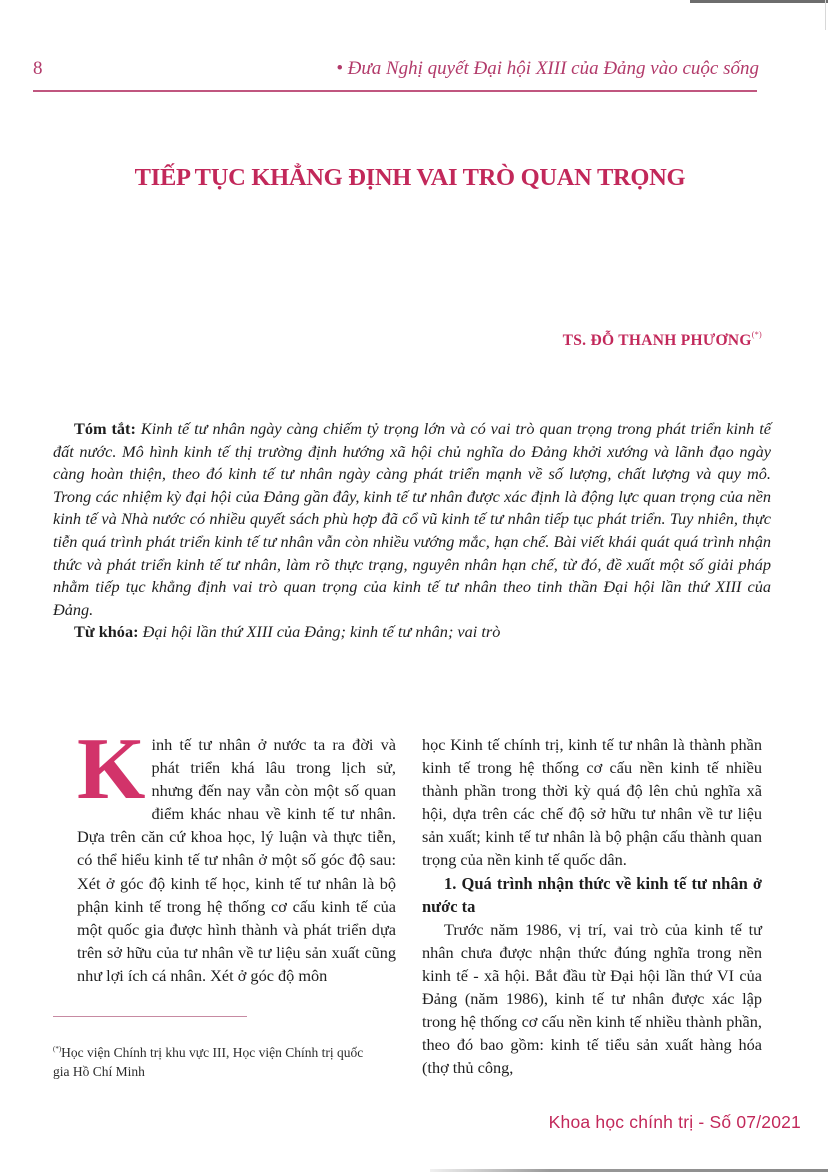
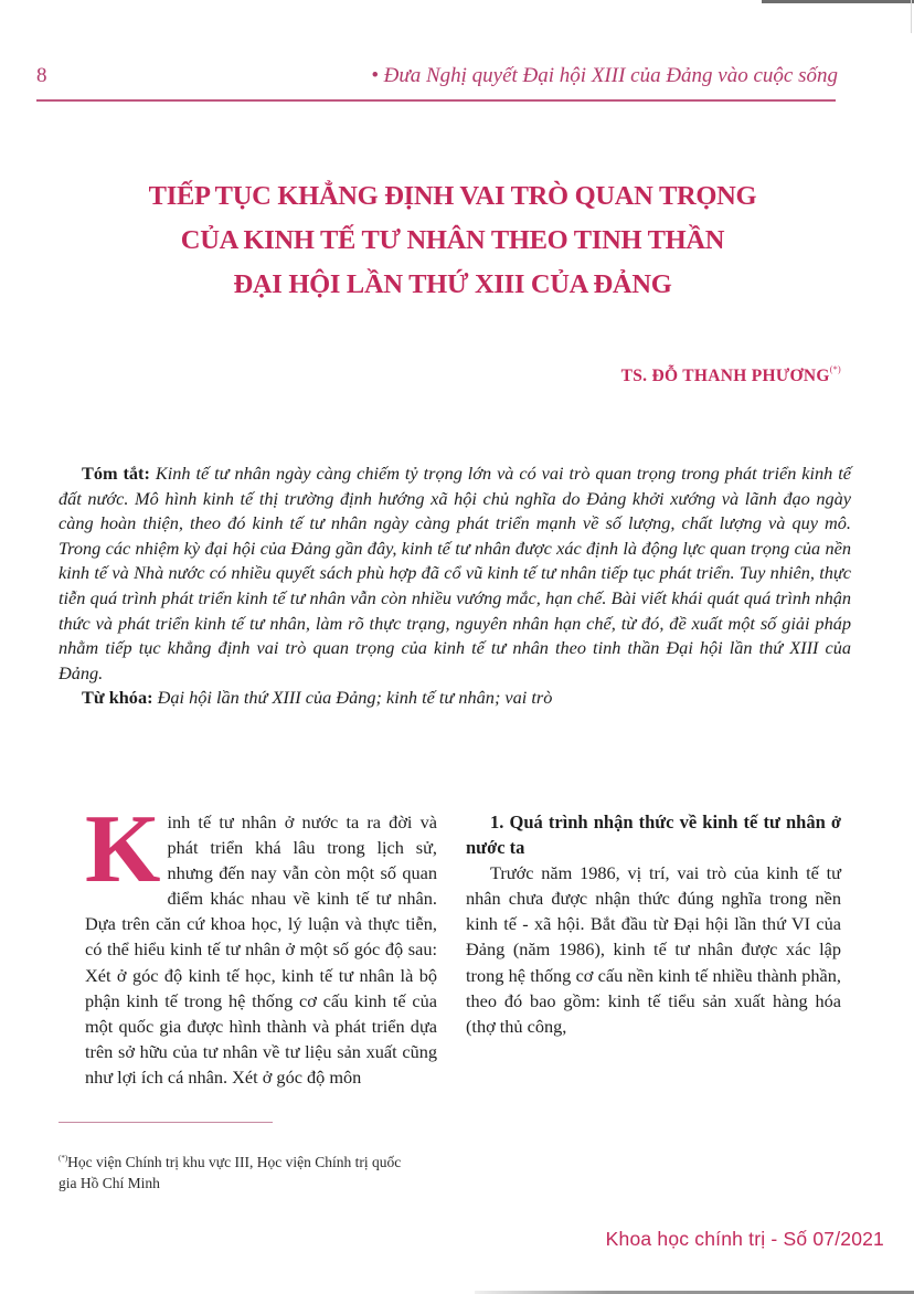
  8
  • Đưa Nghị quyết Đại hội XIII của Đảng vào cuộc sống
  TIẾP TỤC KHẲNG ĐỊNH VAI TRÒ QUAN TRỌNG
+ CỦA KINH TẾ TƯ NHÂN THEO TINH THẦN
+ ĐẠI HỘI LẦN THỨ XIII CỦA ĐẢNG
  TS. ĐỖ THANH PHƯƠNG(*)
  Tóm tắt: Kinh tế tư nhân ngày càng chiếm tỷ trọng lớn và có vai trò quan trọng trong phát triển kinh tế đất nước. Mô hình kinh tế thị trường định hướng xã hội chủ nghĩa do Đảng khởi xướng và lãnh đạo ngày càng hoàn thiện, theo đó kinh tế tư nhân ngày càng phát triển mạnh về số lượng, chất lượng và quy mô. Trong các nhiệm kỳ đại hội của Đảng gần đây, kinh tế tư nhân được xác định là động lực quan trọng của nền kinh tế và Nhà nước có nhiều quyết sách phù hợp đã cổ vũ kinh tế tư nhân tiếp tục phát triển. Tuy nhiên, thực tiễn quá trình phát triển kinh tế tư nhân vẫn còn nhiều vướng mắc, hạn chế. Bài viết khái quát quá trình nhận thức và phát triển kinh tế tư nhân, làm rõ thực trạng, nguyên nhân hạn chế, từ đó, đề xuất một số giải pháp nhằm tiếp tục khẳng định vai trò quan trọng của kinh tế tư nhân theo tinh thần Đại hội lần thứ XIII của Đảng.
  Từ khóa: Đại hội lần thứ XIII của Đảng; kinh tế tư nhân; vai trò
  K
  inh tế tư nhân ở nước ta ra đời và phát triển khá lâu trong lịch sử, nhưng đến nay vẫn còn một số quan điểm khác nhau về kinh tế tư nhân. Dựa trên căn cứ khoa học, lý luận và thực tiễn, có thể hiểu kinh tế tư nhân ở một số góc độ sau: Xét ở góc độ kinh tế học, kinh tế tư nhân là bộ phận kinh tế trong hệ thống cơ cấu kinh tế của một quốc gia được hình thành và phát triển dựa trên sở hữu của tư nhân về tư liệu sản xuất cũng như lợi ích cá nhân. Xét ở góc độ môn
- học Kinh tế chính trị, kinh tế tư nhân là thành phần kinh tế trong hệ thống cơ cấu nền kinh tế nhiều thành phần trong thời kỳ quá độ lên chủ nghĩa xã hội, dựa trên các chế độ sở hữu tư nhân về tư liệu sản xuất; kinh tế tư nhân là bộ phận cấu thành quan trọng của nền kinh tế quốc dân.
  1. Quá trình nhận thức về kinh tế tư nhân ở nước ta
  Trước năm 1986, vị trí, vai trò của kinh tế tư nhân chưa được nhận thức đúng nghĩa trong nền kinh tế - xã hội. Bắt đầu từ Đại hội lần thứ VI của Đảng (năm 1986), kinh tế tư nhân được xác lập trong hệ thống cơ cấu nền kinh tế nhiều thành phần, theo đó bao gồm: kinh tế tiểu sản xuất hàng hóa (thợ thủ công,
  (*)Học viện Chính trị khu vực III, Học viện Chính trị quốc gia Hồ Chí Minh
  Khoa học chính trị - Số 07/2021
